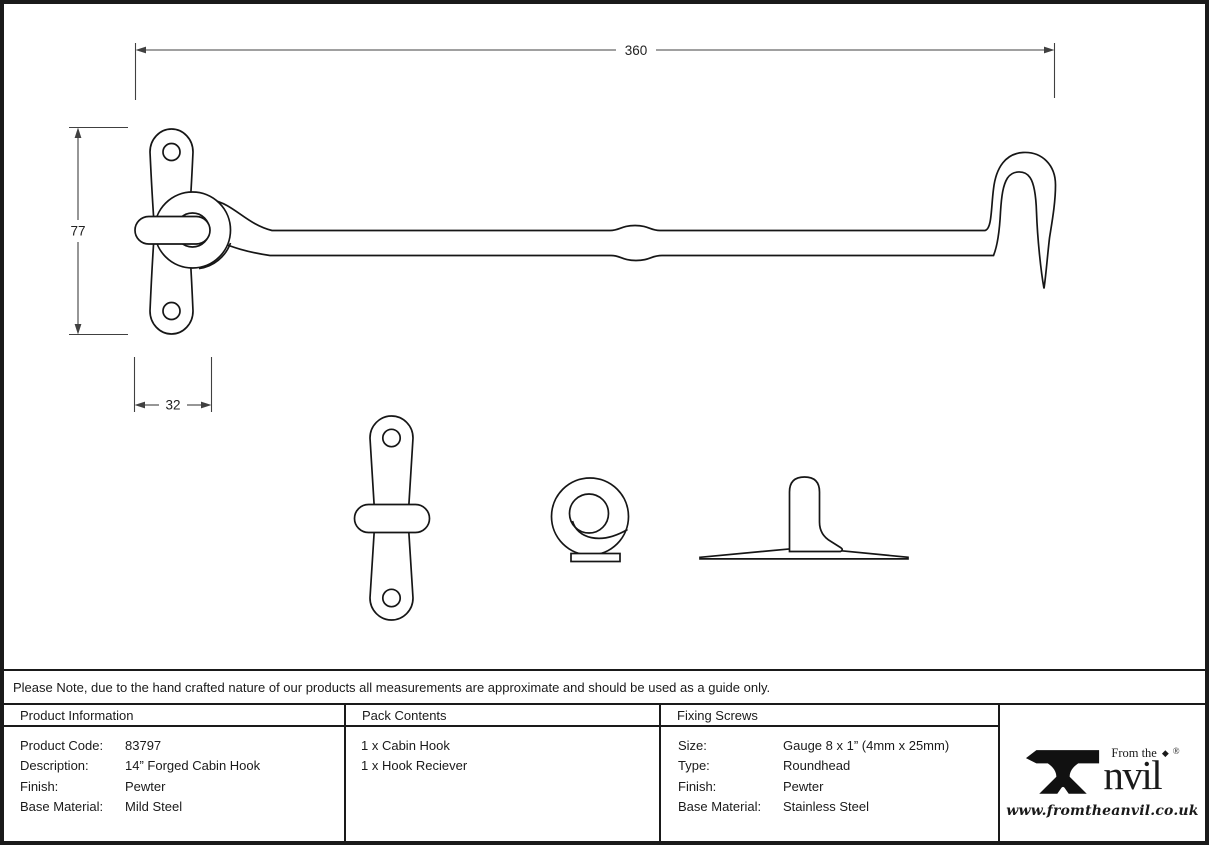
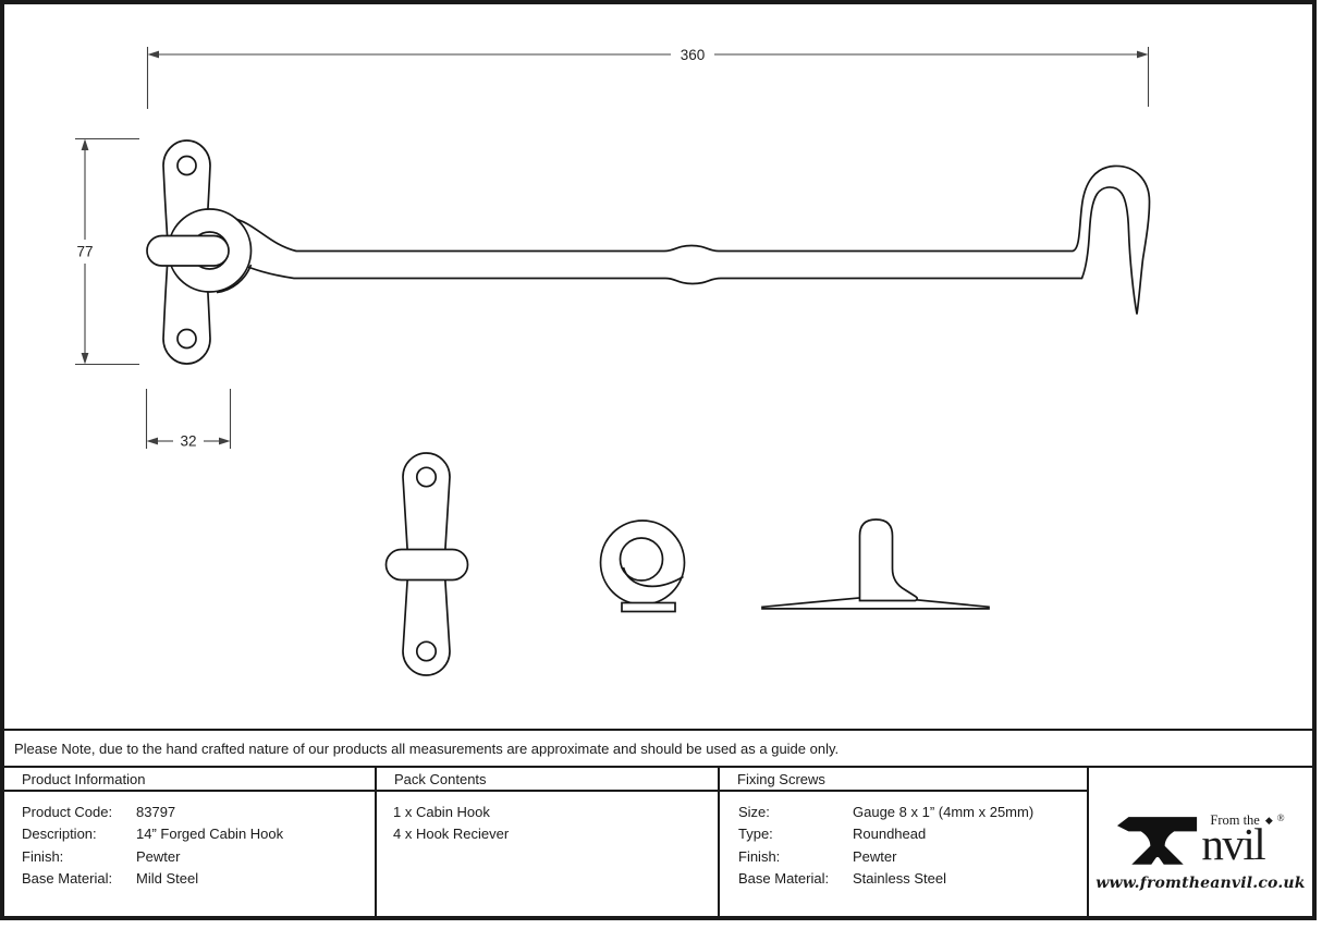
  360
  77
  32
  Please Note, due to the hand crafted nature of our products all measurements are approximate and should be used as a guide only.
  Product Information
  Pack Contents
  Fixing Screws
  From the
  ◆
  ®
  nvil
  www.fromtheanvil.co.uk
  Product Code:
  83797
  Description:
  14” Forged Cabin Hook
  Finish:
  Pewter
  Base Material:
  Mild Steel
  1 x Cabin Hook
- 1 x Hook Reciever
+ 4 x Hook Reciever
  Size:
  Gauge 8 x 1” (4mm x 25mm)
  Type:
  Roundhead
  Finish:
  Pewter
  Base Material:
  Stainless Steel
